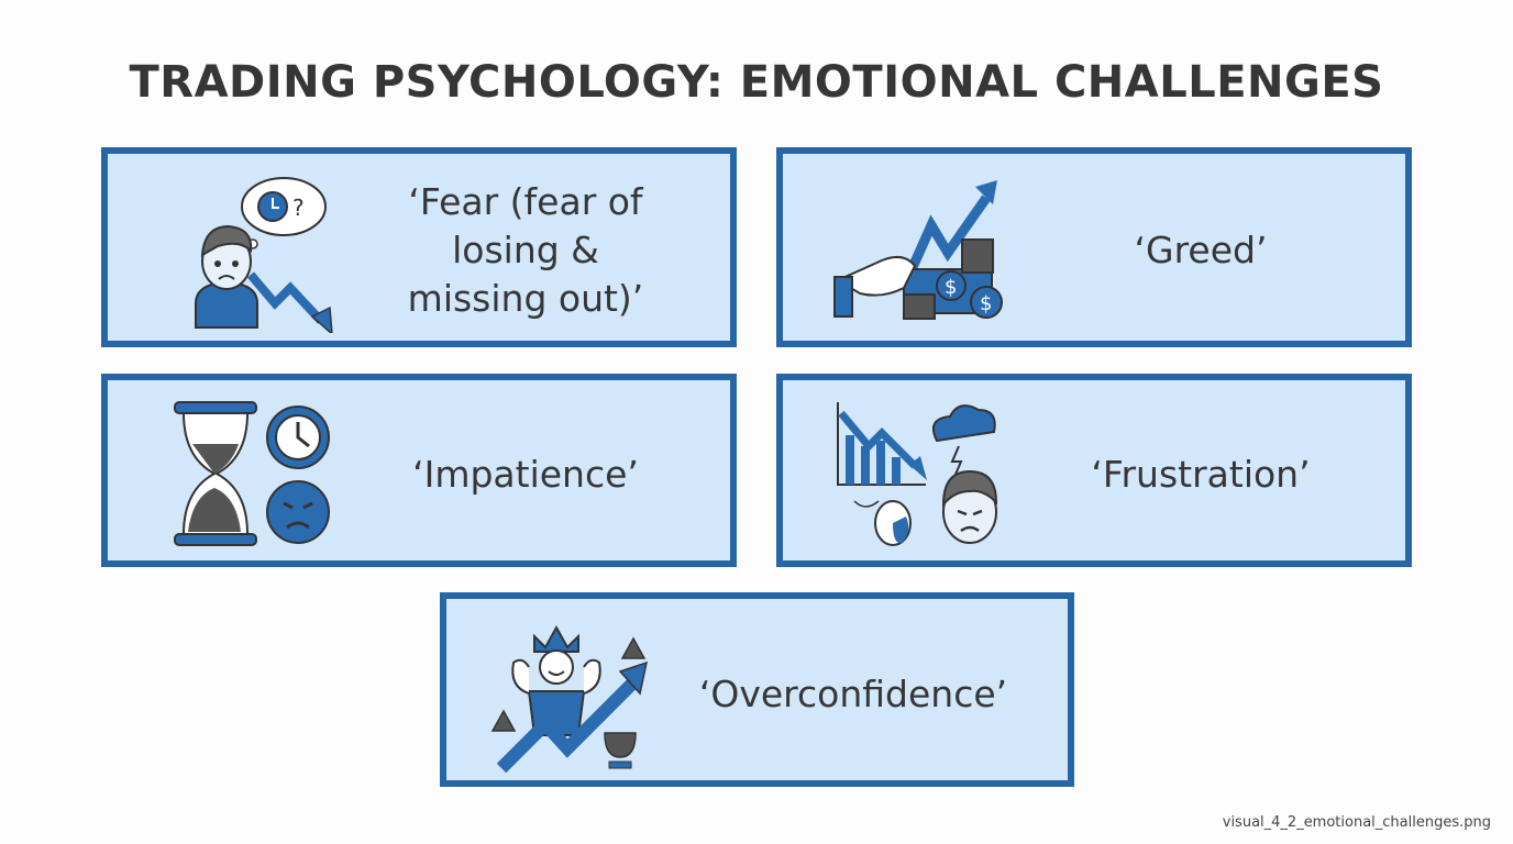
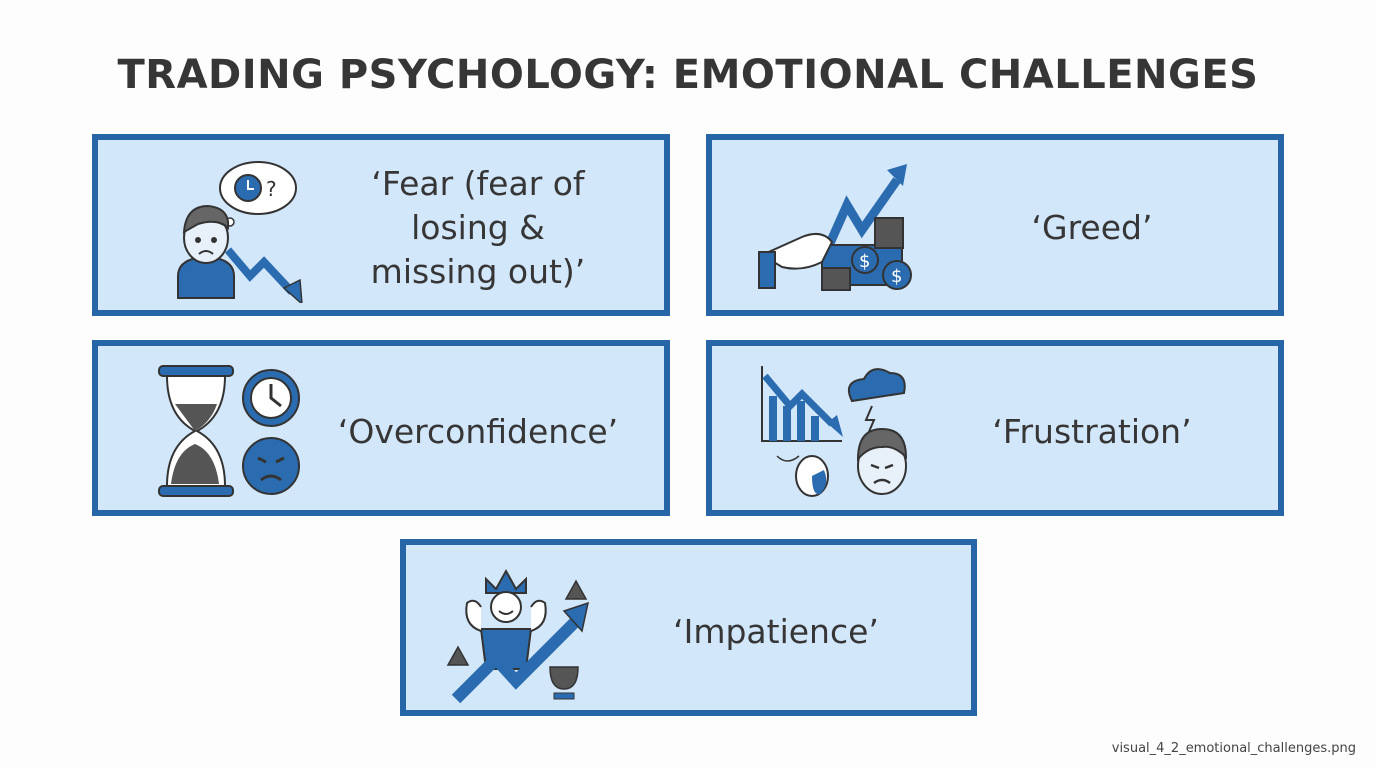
  TRADING PSYCHOLOGY: EMOTIONAL CHALLENGES
  ?
  ‘Fear (fear of
  losing &
  missing out)’
  $
  $
  ‘Greed’
- ‘Impatience’
+ ‘Overconfidence’
  ‘Frustration’
- ‘Overconfidence’
+ ‘Impatience’
  visual_4_2_emotional_challenges.png
